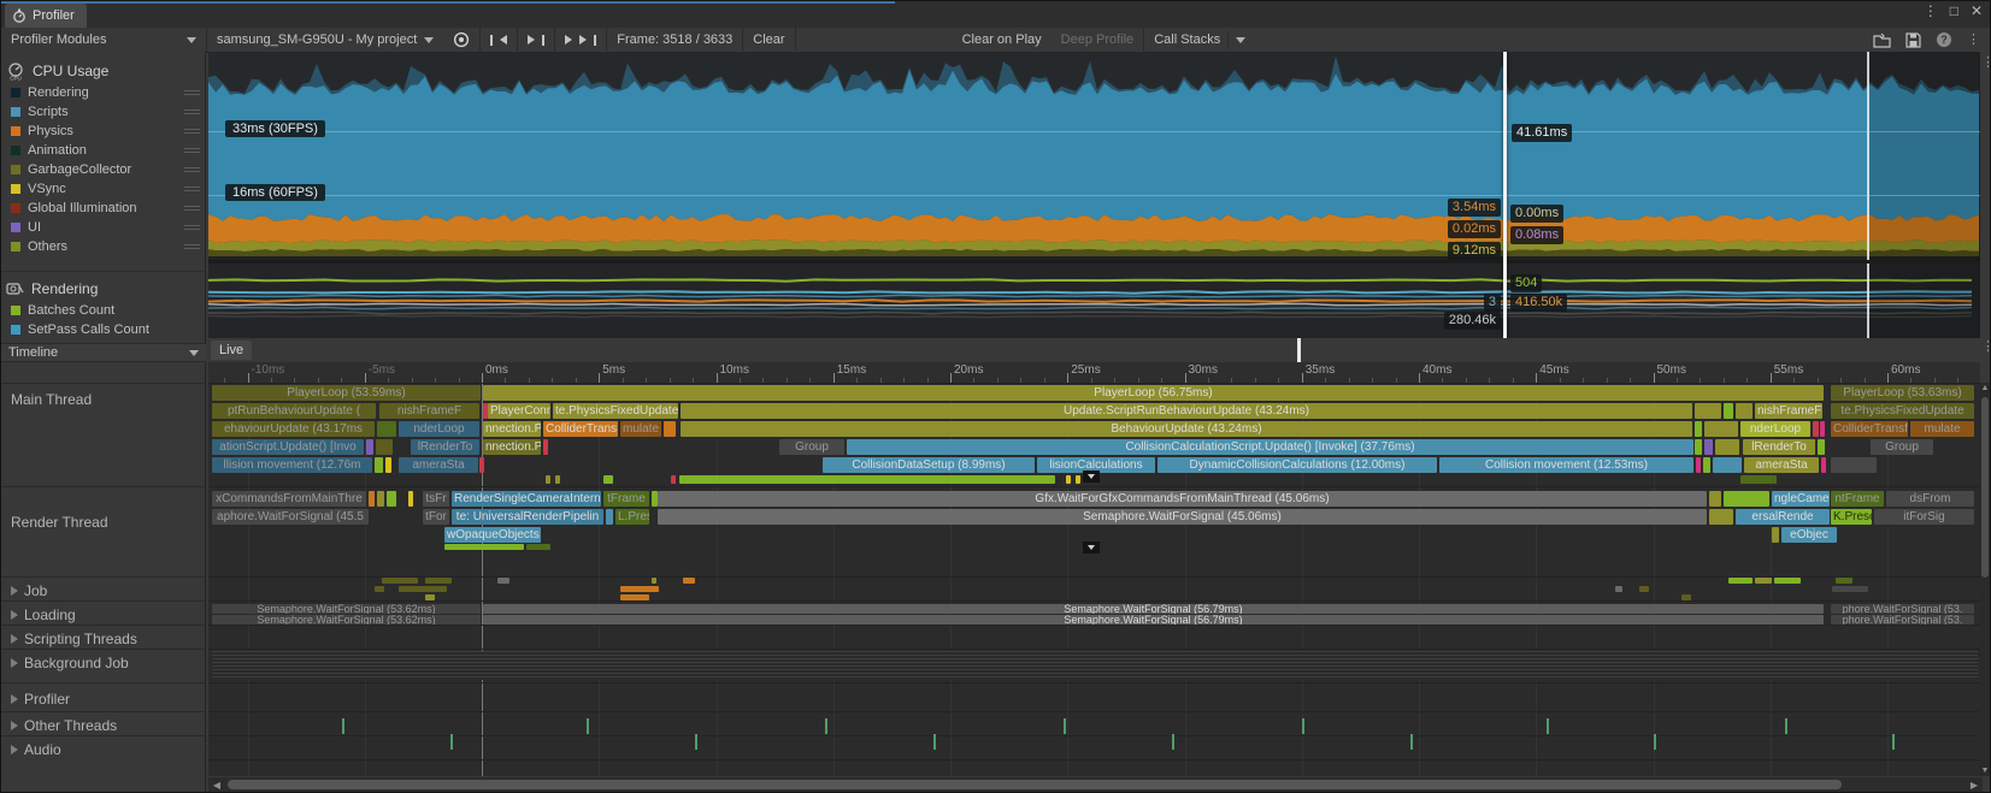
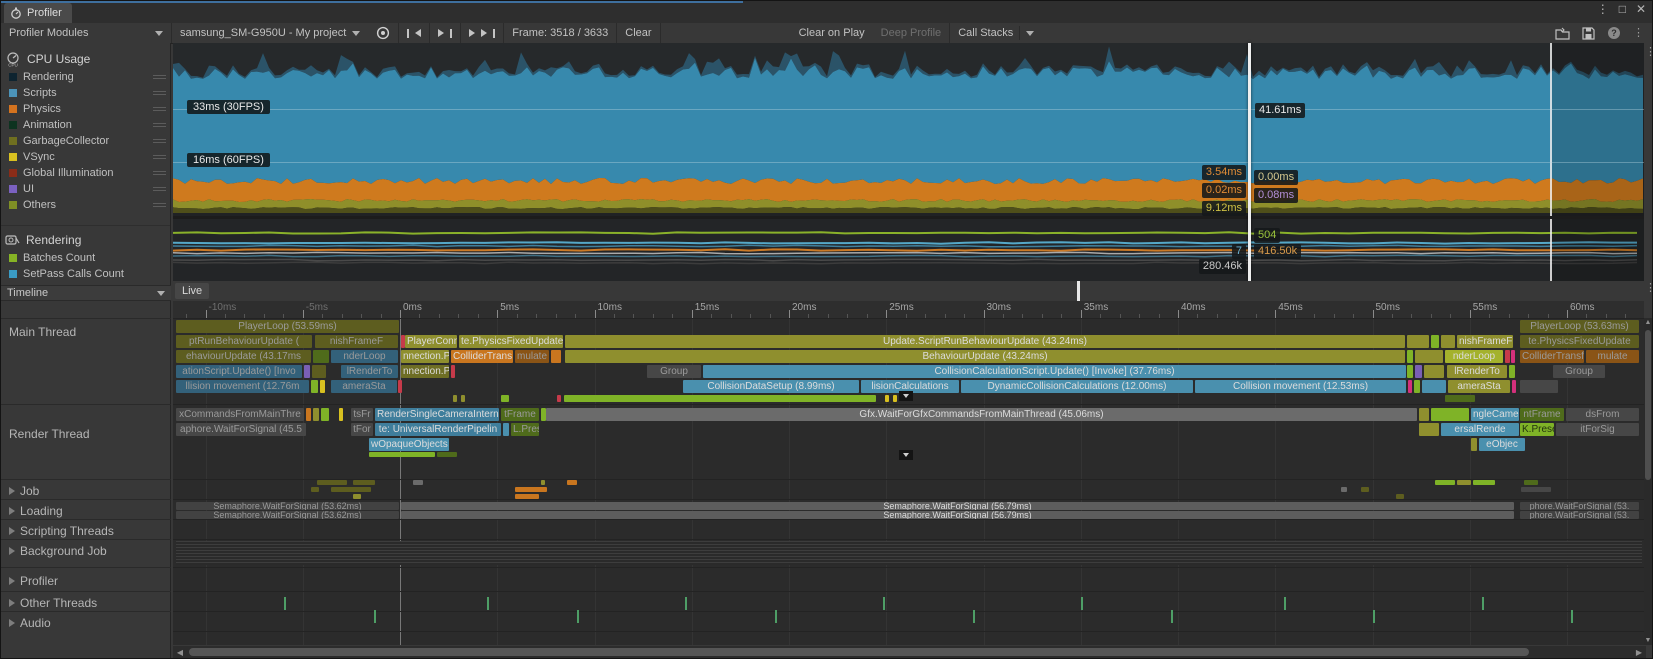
  Profiler
  ⋮
  □
  ✕
  Profiler Modules
  samsung_SM-G950U - My project
  Frame: 3518 / 3633
  Clear
  Clear on Play
  Deep Profile
  Call Stacks
  ?
  ⋮
  CPU Usage
  Rendering
  Scripts
  Physics
  Animation
  GarbageCollector
  VSync
  Global Illumination
  UI
  Others
  Rendering
  Batches Count
  SetPass Calls Count
  Timeline
  Main Thread
  Render Thread
  Job
  Loading
  Scripting Threads
  Background Job
  Profiler
  Other Threads
  Audio
  33ms (30FPS)
  16ms (60FPS)
  41.61ms
  3.54ms
  0.02ms
  9.12ms
- 3
+ 7
  280.46k
  0.00ms
  0.08ms
  504
  416.50k
  Live
  -10ms
  -5ms
  0ms
  5ms
  10ms
  15ms
  20ms
  25ms
  30ms
  35ms
  40ms
  45ms
  50ms
  55ms
  60ms
  PlayerLoop (53.59ms)
- PlayerLoop (56.75ms)
  PlayerLoop (53.63ms)
  ptRunBehaviourUpdate (
  nishFrameF
  PlayerConn
  te.PhysicsFixedUpdate
  Update.ScriptRunBehaviourUpdate (43.24ms)
  nishFrameF
  te.PhysicsFixedUpdate
  ehaviourUpdate (43.17ms
  nderLoop
  nnection.P
  ColliderTrans
  mulate
  BehaviourUpdate (43.24ms)
  nderLoop
  ColliderTransf
  mulate
  ationScript.Update() [Invo
  lRenderTo
  nnection.P
  Group
  CollisionCalculationScript.Update() [Invoke] (37.76ms)
  lRenderTo
  Group
  llision movement (12.76m
  ameraSta
  CollisionDataSetup (8.99ms)
  lisionCalculations
  DynamicCollisionCalculations (12.00ms)
  Collision movement (12.53ms)
  ameraSta
  xCommandsFromMainThre
  tsFr
  RenderSingleCameraIntern
  tFrame
  Gfx.WaitForGfxCommandsFromMainThread (45.06ms)
  ngleCame
  ntFrame
  dsFrom
  aphore.WaitForSignal (45.5
  tFor
  te: UniversalRenderPipelin
  L.Pre
- Semaphore.WaitForSignal (45.06ms)
  ersalRende
  K.Pres
  itForSig
  wOpaqueObjects
  eObjec
  Semaphore.WaitForSignal (53.62ms)
  Semaphore.WaitForSignal (56.79ms)
  phore.WaitForSignal (53.
  Semaphore.WaitForSignal (53.62ms)
  Semaphore.WaitForSignal (56.79ms)
  phore.WaitForSignal (53.
  ⋮
  ⋮
  ◀
  ▶
